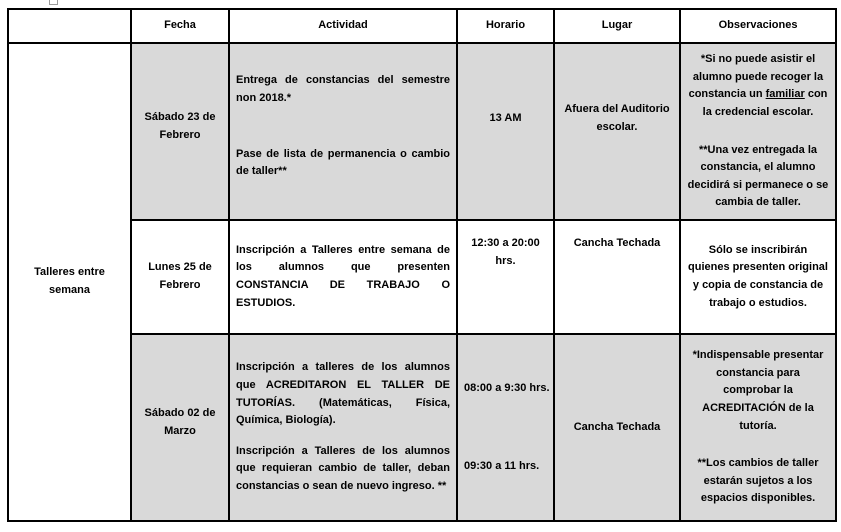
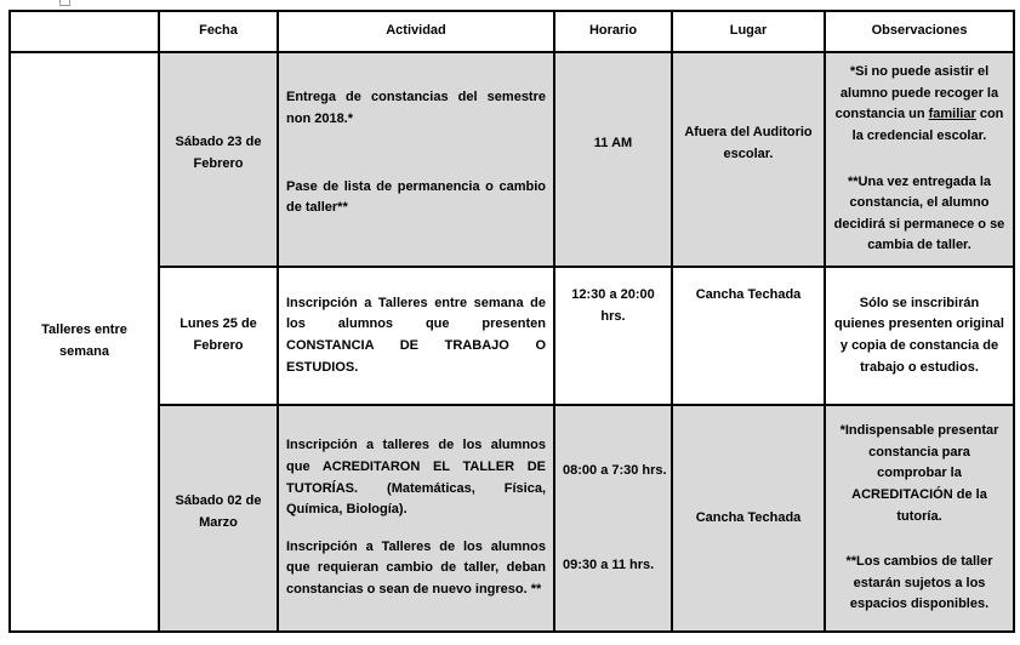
  	Fecha	Actividad	Horario	Lugar	Observaciones
- Talleres entre semana	Sábado 23 de Febrero	Entrega de constancias del semestre non 2018.* Pase de lista de permanencia o cambio de taller**	13 AM	Afuera del Auditorio escolar.	*Si no puede asistir el alumno puede recoger la constancia un familiar con la credencial escolar. **Una vez entregada la constancia, el alumno decidirá si permanece o se cambia de taller.
+ Talleres entre semana	Sábado 23 de Febrero	Entrega de constancias del semestre non 2018.* Pase de lista de permanencia o cambio de taller**	11 AM	Afuera del Auditorio escolar.	*Si no puede asistir el alumno puede recoger la constancia un familiar con la credencial escolar. **Una vez entregada la constancia, el alumno decidirá si permanece o se cambia de taller.
  Lunes 25 de Febrero	Inscripción a Talleres entre semana de los alumnos que presenten CONSTANCIA DE TRABAJO O ESTUDIOS.	12:30 a 20:00 hrs.	Cancha Techada	Sólo se inscribirán quienes presenten original y copia de constancia de trabajo o estudios.
- Sábado 02 de Marzo	Inscripción a talleres de los alumnos que ACREDITARON EL TALLER DE TUTORÍAS. (Matemáticas, Física, Química, Biología). Inscripción a Talleres de los alumnos que requieran cambio de taller, deban constancias o sean de nuevo ingreso. **	08:00 a 9:30 hrs. 09:30 a 11 hrs.	Cancha Techada	*Indispensable presentar constancia para comprobar la ACREDITACIÓN de la tutoría. **Los cambios de taller estarán sujetos a los espacios disponibles.
+ Sábado 02 de Marzo	Inscripción a talleres de los alumnos que ACREDITARON EL TALLER DE TUTORÍAS. (Matemáticas, Física, Química, Biología). Inscripción a Talleres de los alumnos que requieran cambio de taller, deban constancias o sean de nuevo ingreso. **	08:00 a 7:30 hrs. 09:30 a 11 hrs.	Cancha Techada	*Indispensable presentar constancia para comprobar la ACREDITACIÓN de la tutoría. **Los cambios de taller estarán sujetos a los espacios disponibles.
